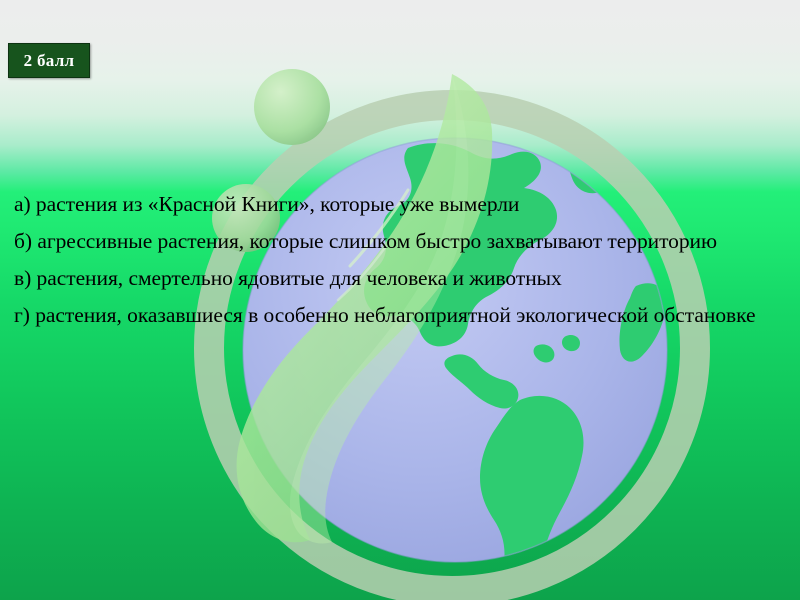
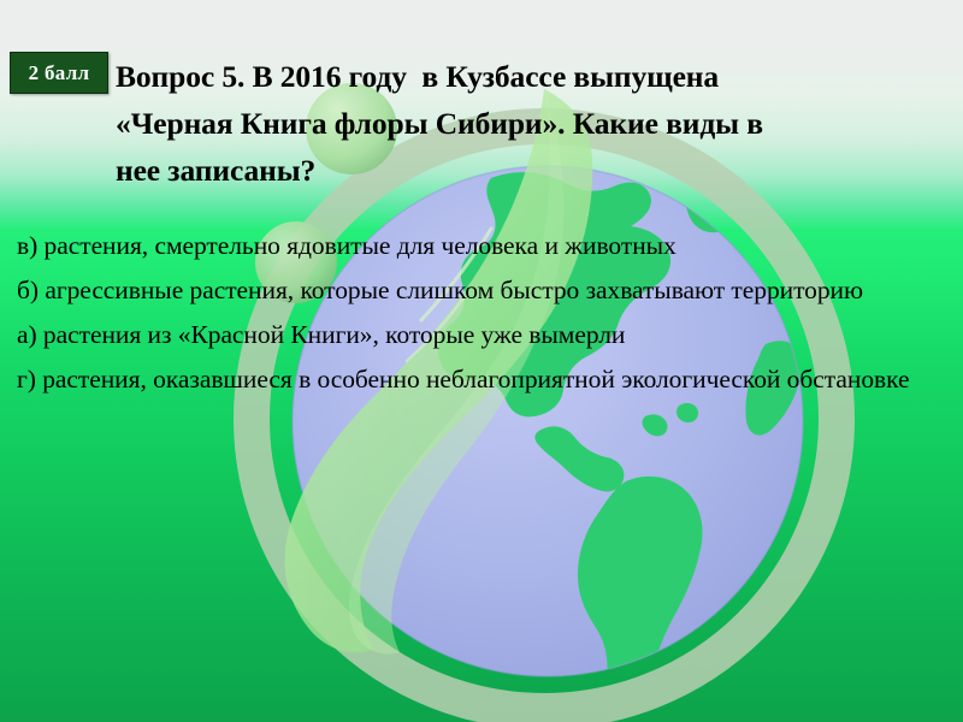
  2 балл
+ Вопрос 5. В 2016 году в Кузбассе выпущена
+ «Черная Книга флоры Сибири». Какие виды в
+ нее записаны?
- а) растения из «Красной Книги», которые уже вымерли
+ в) растения, смертельно ядовитые для человека и животных
  б) агрессивные растения, которые слишком быстро захватывают территорию
- в) растения, смертельно ядовитые для человека и животных
+ а) растения из «Красной Книги», которые уже вымерли
  г) растения, оказавшиеся в особенно неблагоприятной экологической обстановке
